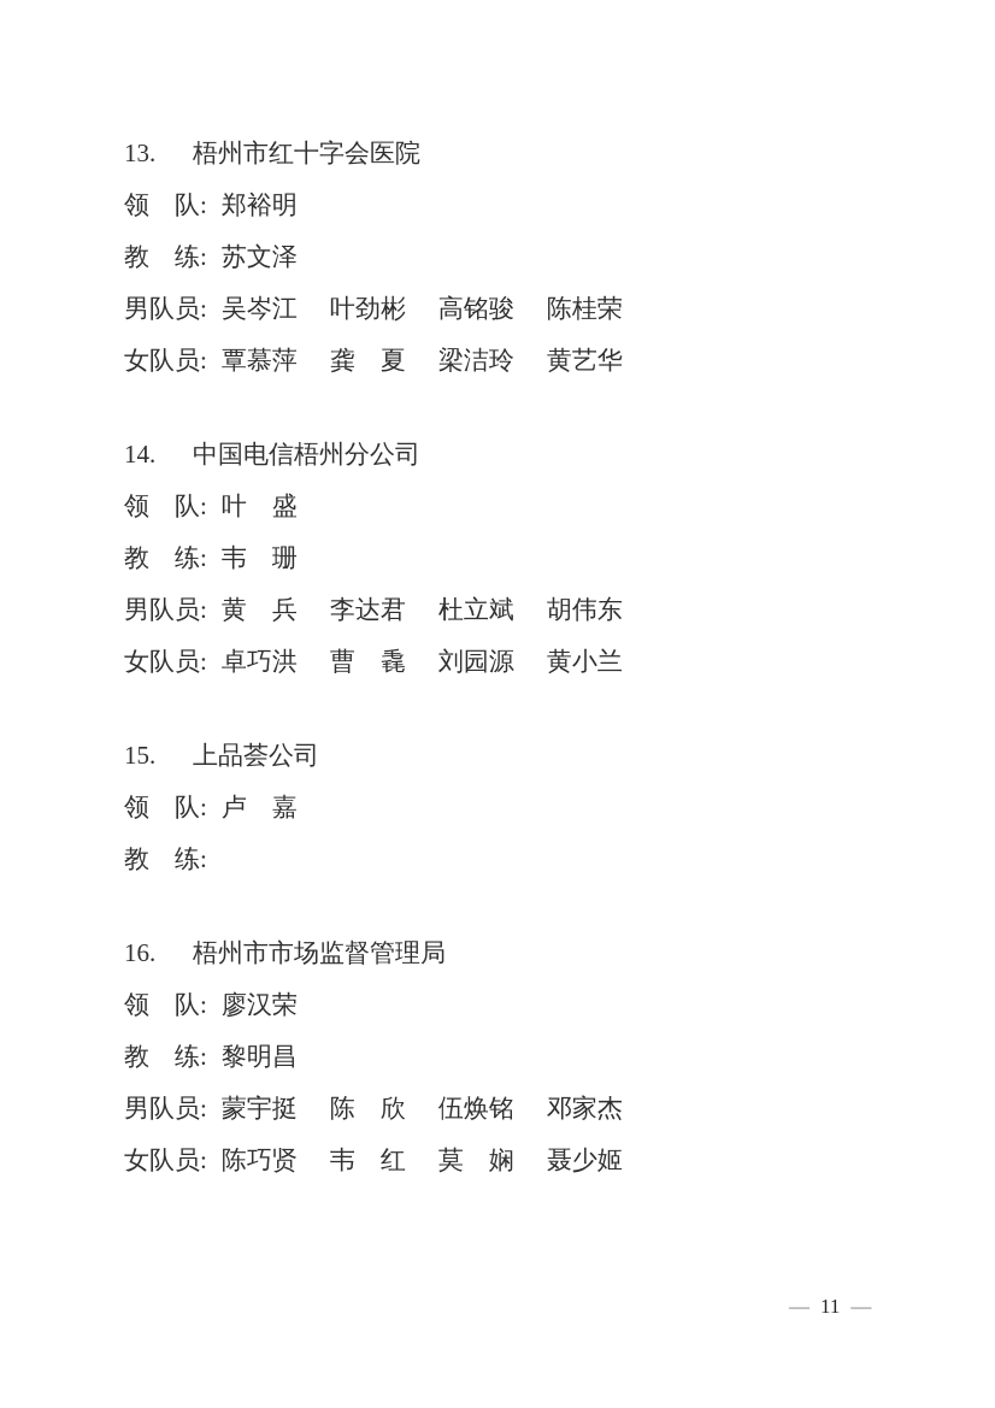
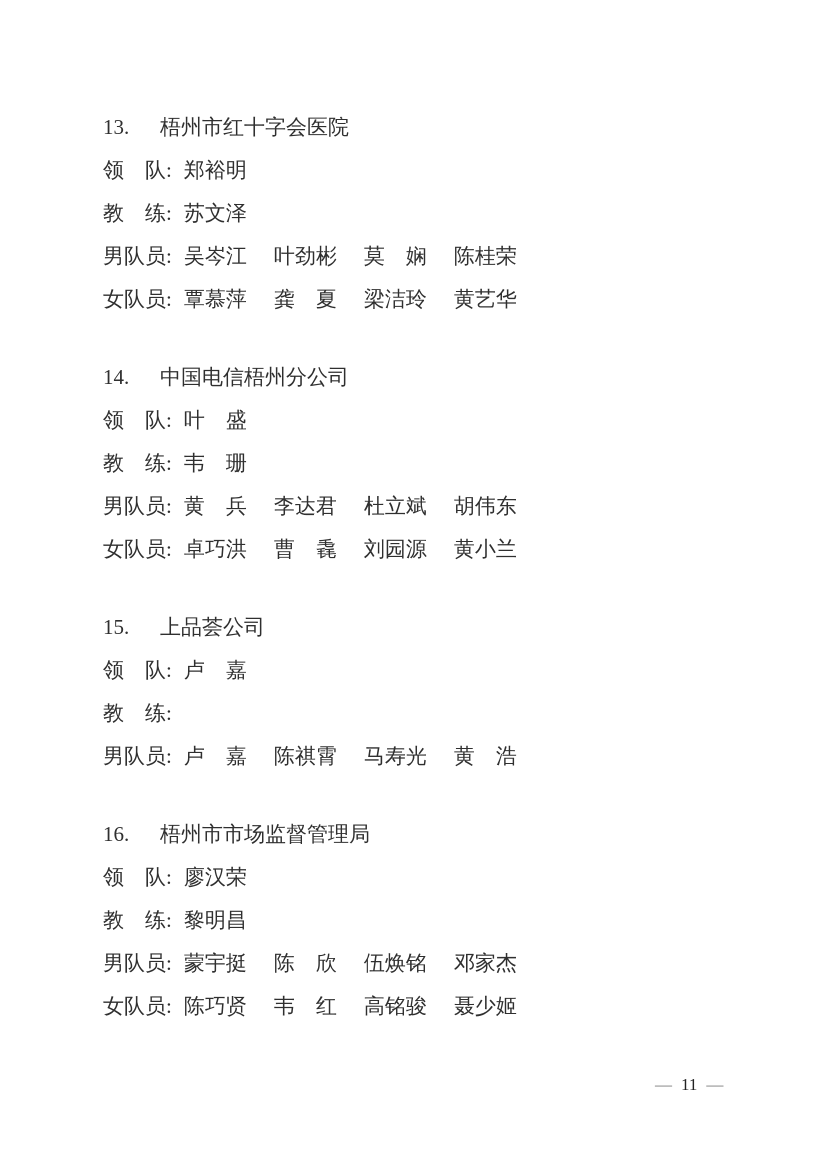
  13. 梧州市红十字会医院
  领 队: 郑裕明
  教 练: 苏文泽
- 男队员: 吴岑江 叶劲彬 高铭骏 陈桂荣
+ 男队员: 吴岑江 叶劲彬 莫 娴 陈桂荣
  女队员: 覃慕萍 龚 夏 梁洁玲 黄艺华
  14. 中国电信梧州分公司
  领 队: 叶 盛
  教 练: 韦 珊
  男队员: 黄 兵 李达君 杜立斌 胡伟东
  女队员: 卓巧洪 曹 毳 刘园源 黄小兰
  15. 上品荟公司
  领 队: 卢 嘉
  教 练:
+ 男队员: 卢 嘉 陈祺霄 马寿光 黄 浩
  16. 梧州市市场监督管理局
  领 队: 廖汉荣
  教 练: 黎明昌
  男队员: 蒙宇挺 陈 欣 伍焕铭 邓家杰
- 女队员: 陈巧贤 韦 红 莫 娴 聂少姬
+ 女队员: 陈巧贤 韦 红 高铭骏 聂少姬
  — 11 —
